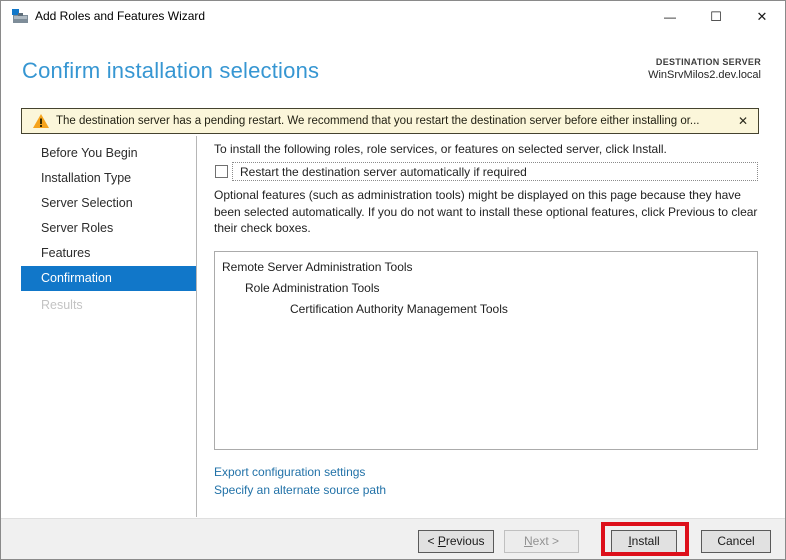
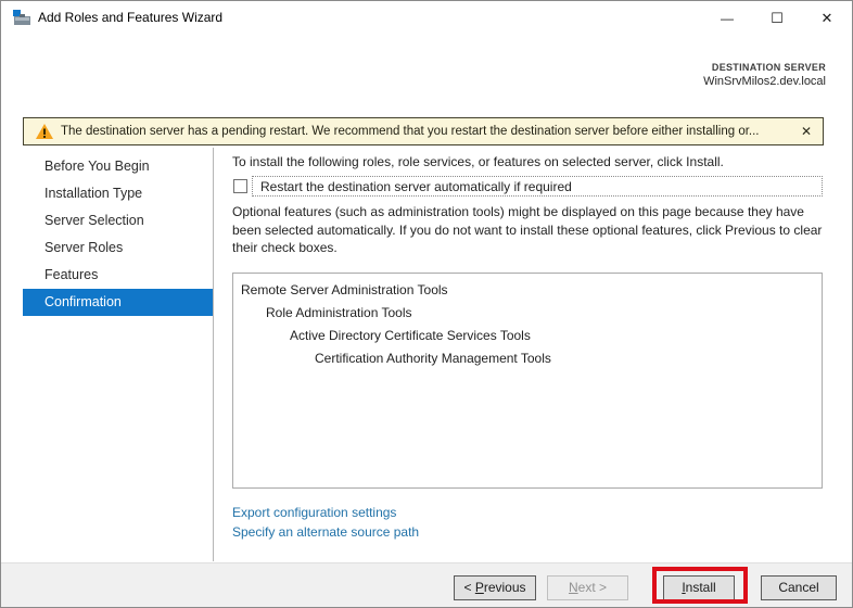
  Add Roles and Features Wizard
  —
  ☐
  ✕
- Confirm installation selections
  DESTINATION SERVER
  WinSrvMilos2.dev.local
  The destination server has a pending restart. We recommend that you restart the destination server before either installing or...
  ✕
  Before You Begin
  Installation Type
  Server Selection
  Server Roles
  Features
  Confirmation
- Results
  To install the following roles, role services, or features on selected server, click Install.
  Restart the destination server automatically if required
  Optional features (such as administration tools) might be displayed on this page because they have been selected automatically. If you do not want to install these optional features, click Previous to clear their check boxes.
  Remote Server Administration Tools
  Role Administration Tools
+ Active Directory Certificate Services Tools
  Certification Authority Management Tools
  Export configuration settings
  Specify an alternate source path
  < Previous
  Next >
  Install
  Cancel
